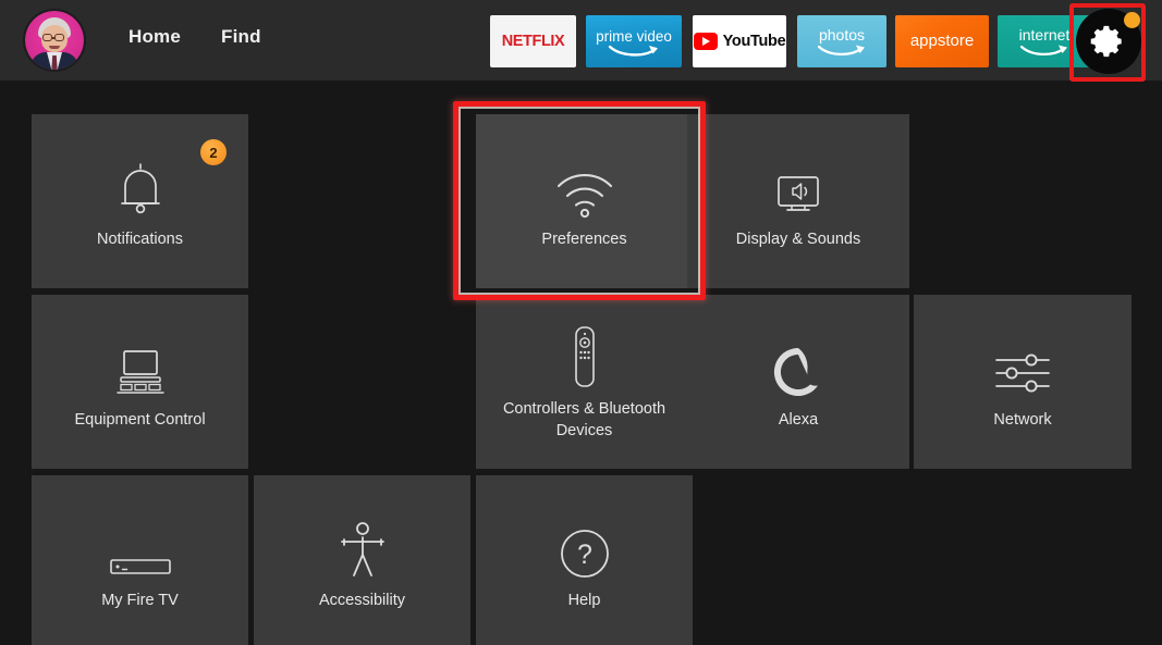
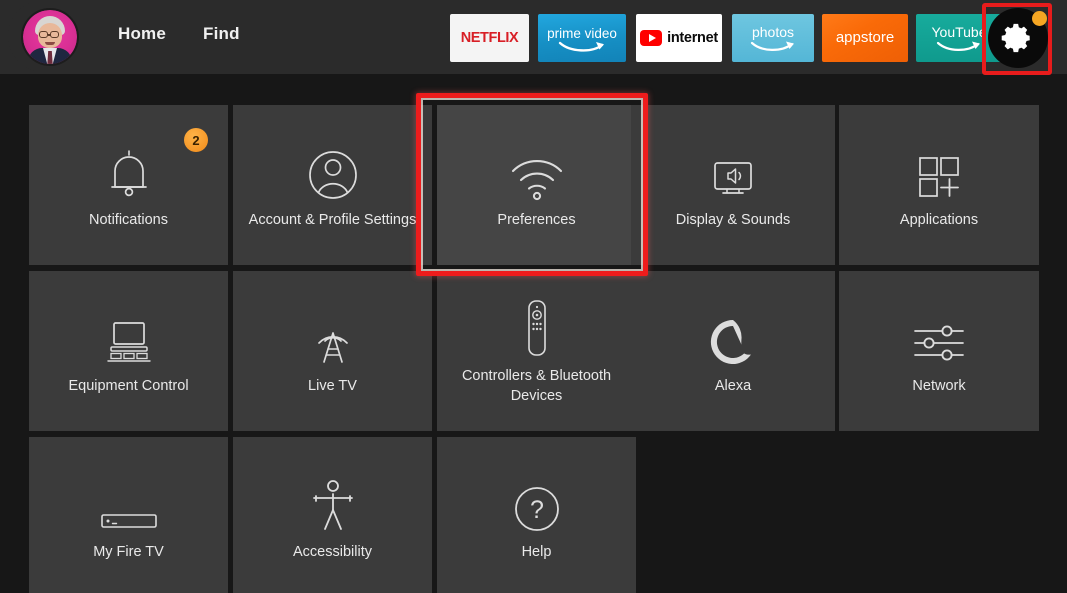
  Home
  Find
  NETFLIX
  prime video
- YouTube
+ internet
  photos
  appstore
- internet
+ YouTube
  Notifications
  2
+ Account & Profile Settings
  Preferences
  Display & Sounds
+ Applications
  Equipment Control
+ Live TV
  Controllers & Bluetooth Devices
  Alexa
  Network
  My Fire TV
  Accessibility
  ?
  Help
